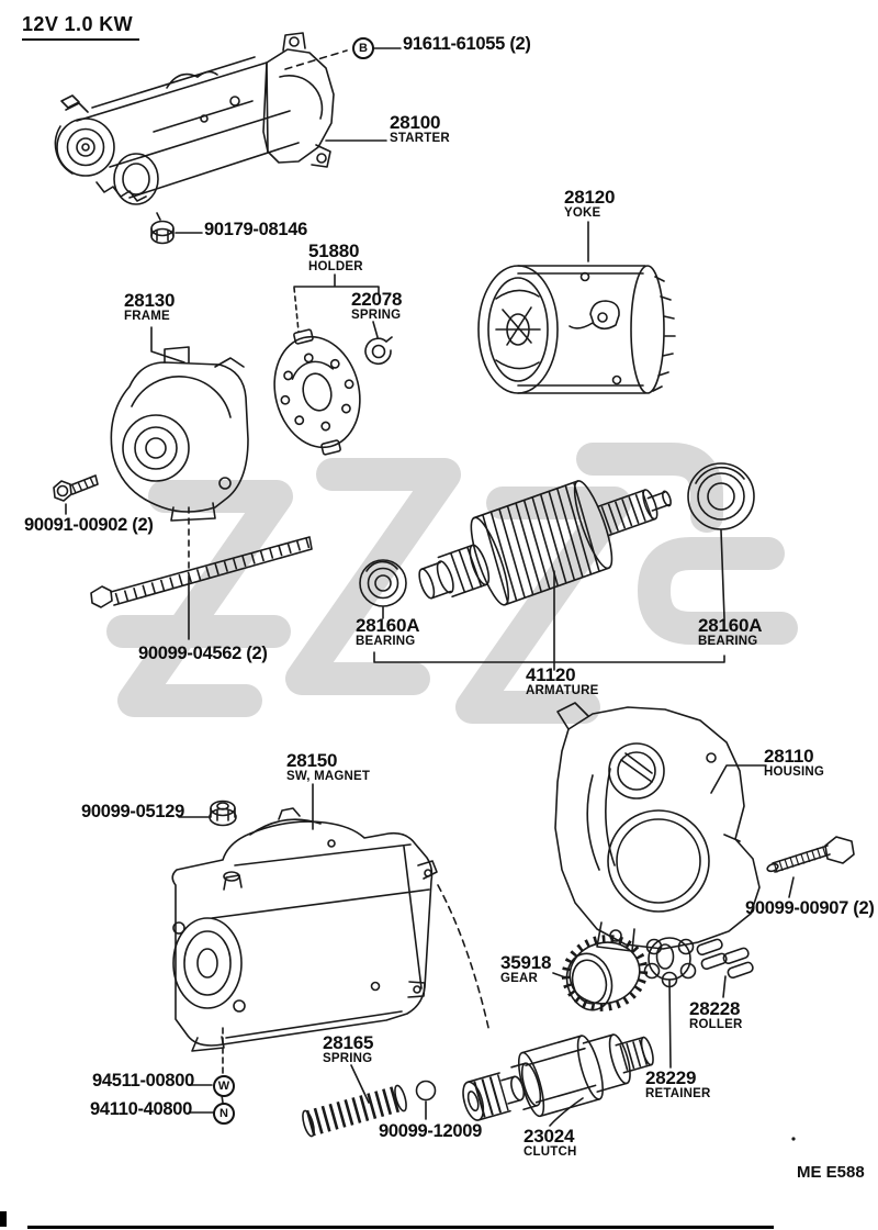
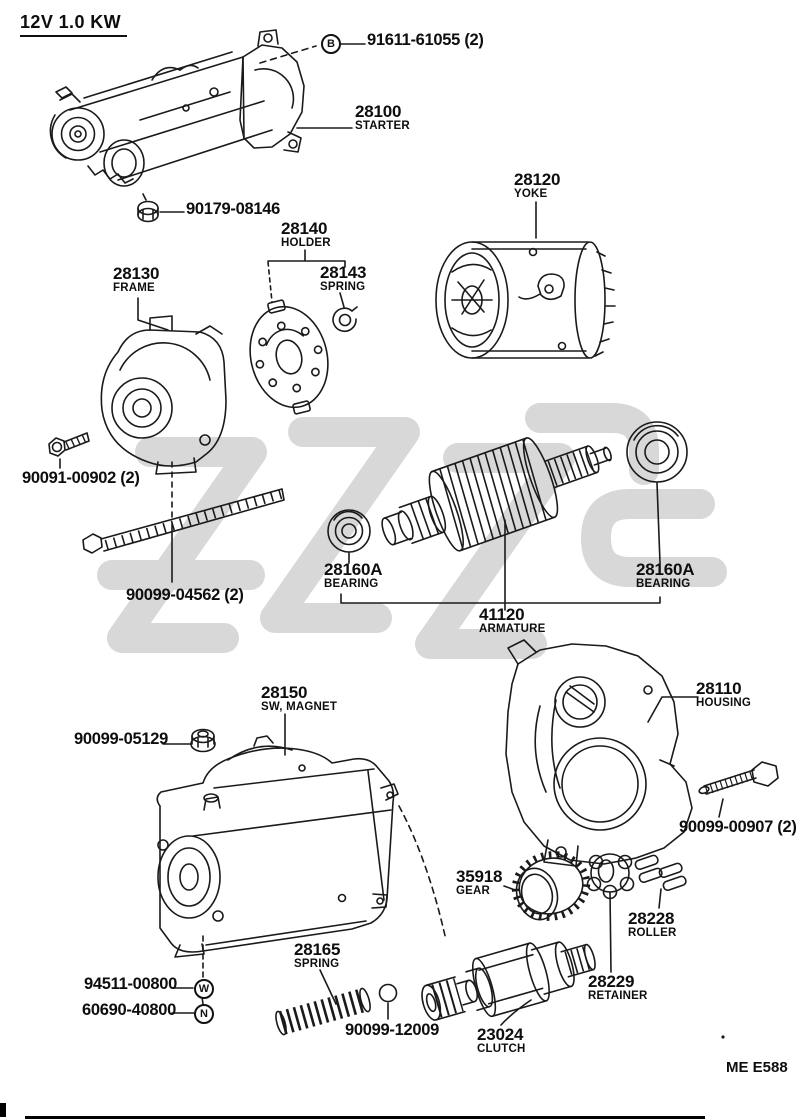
  12V 1.0 KW
  B
  91611-61055 (2)
  28100
  STARTER
  90179-08146
  28120
  YOKE
- 51880
+ 28140
  HOLDER
- 22078
+ 28143
  SPRING
  28130
  FRAME
  90091-00902 (2)
  90099-04562 (2)
  28160A
  BEARING
  28160A
  BEARING
  41120
  ARMATURE
  28150
  SW, MAGNET
  28110
  HOUSING
  90099-05129
  90099-00907 (2)
  35918
  GEAR
  28228
  ROLLER
  28229
  RETAINER
  28165
  SPRING
  94511-00800
  W
- 94110-40800
+ 60690-40800
  N
  90099-12009
  23024
  CLUTCH
  ME E588
